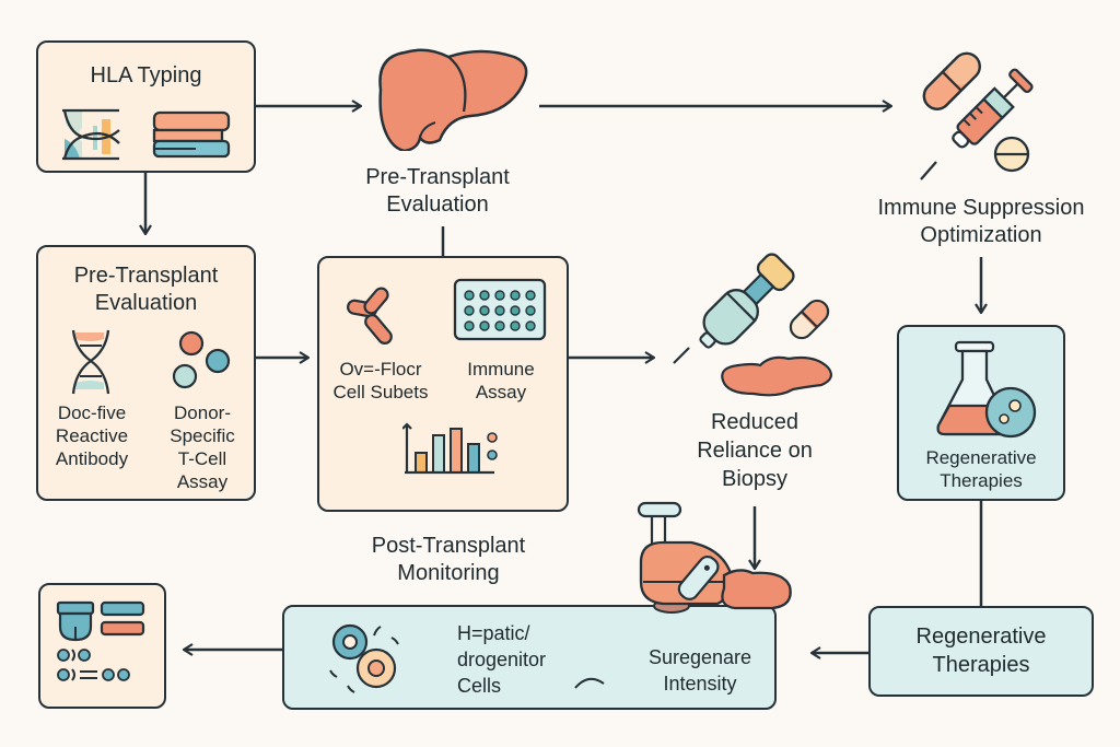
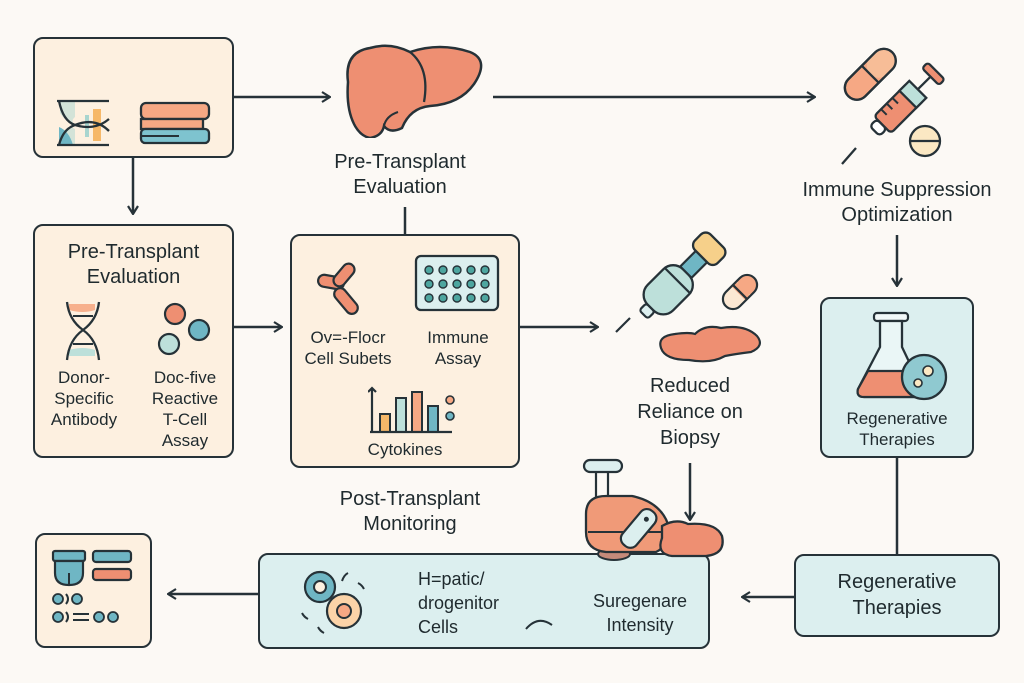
- HLA Typing
  Pre-Transplant
  Evaluation
  Immune Suppression
  Optimization
  Pre-Transplant
  Evaluation
- Doc-five
+ Donor-
- Reactive
+ Specific
  Antibody
- Donor-
+ Doc-five
- Specific
+ Reactive
  T-Cell
  Assay
  Ov=-Flocr
  Cell Subets
  Immune
  Assay
+ Cytokines
  Reduced
  Reliance on
  Biopsy
  Regenerative
  Therapies
  Post-Transplant
  Monitoring
  H=patic/
  drogenitor
  Cells
  Suregenare
  Intensity
  Regenerative
  Therapies
